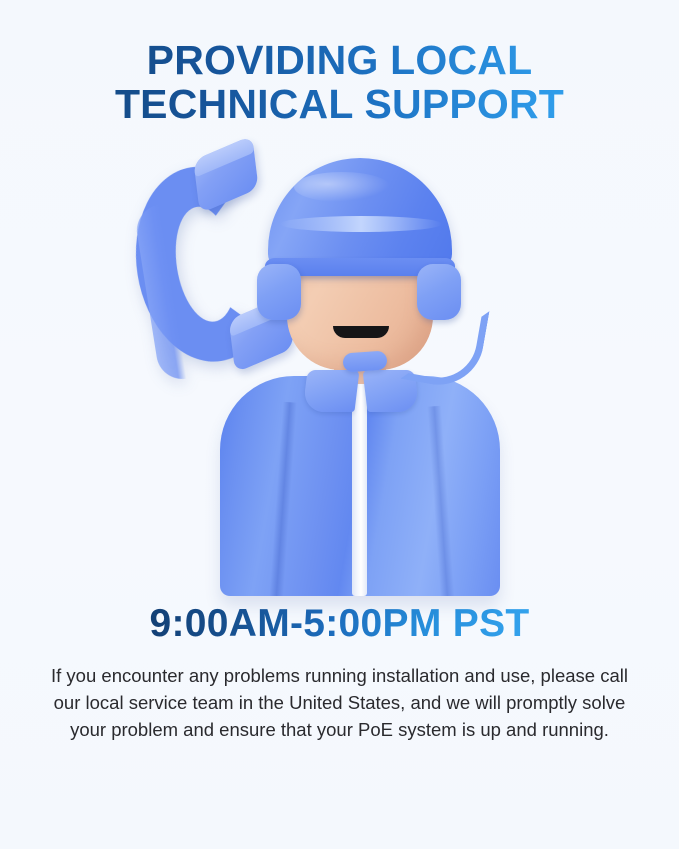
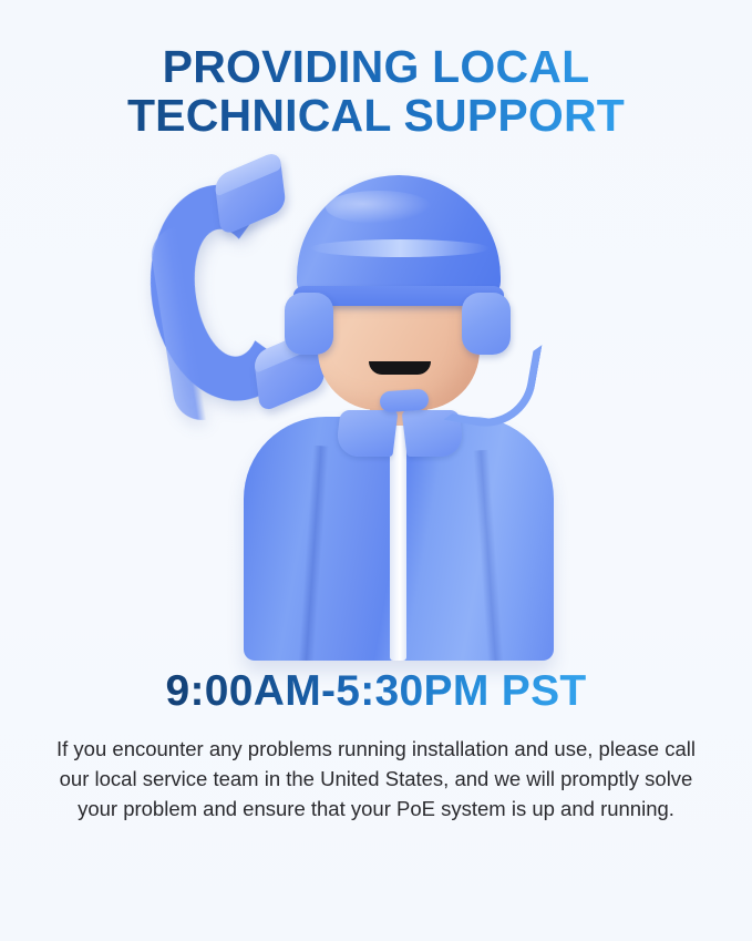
  PROVIDING LOCAL
  TECHNICAL SUPPORT
- 9:00AM-5:00PM PST
+ 9:00AM-5:30PM PST
  If you encounter any problems running installation and use, please call our local service team in the United States, and we will promptly solve your problem and ensure that your PoE system is up and running.
